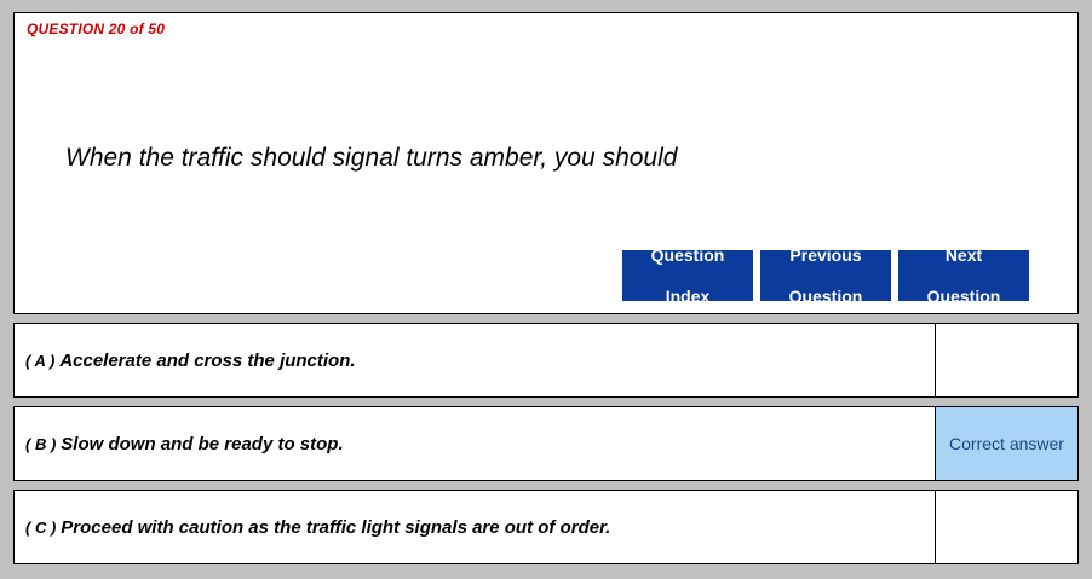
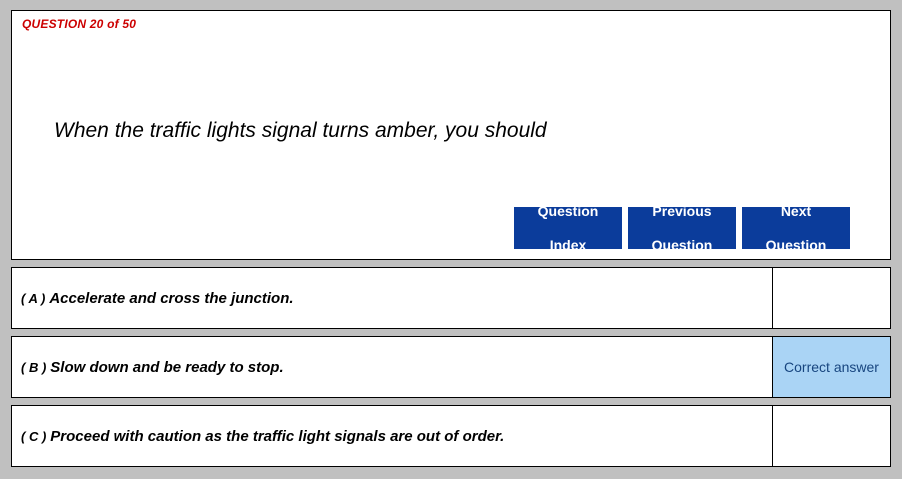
  QUESTION 20 of 50
- When the traffic should signal turns amber, you should
+ When the traffic lights signal turns amber, you should
  Question
  Index
  Previous
  Question
  Next
  Question
  ( A )
  Accelerate and cross the junction.
  ( B )
  Slow down and be ready to stop.
  Correct answer
  ( C )
  Proceed with caution as the traffic light signals are out of order.
